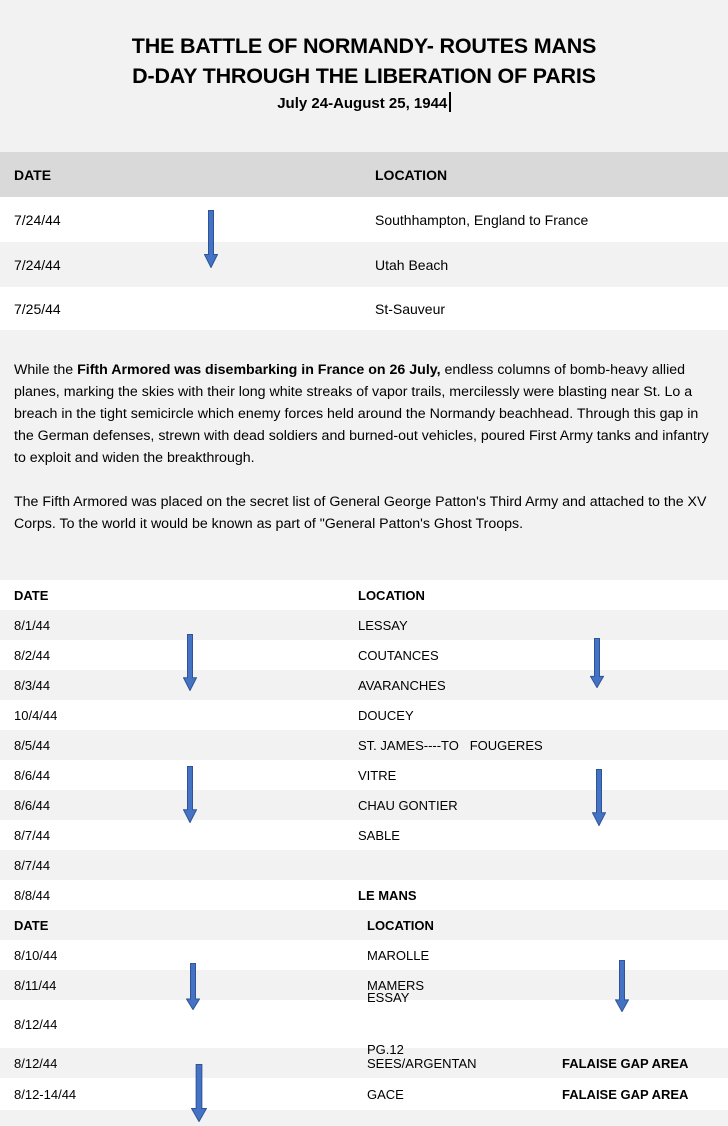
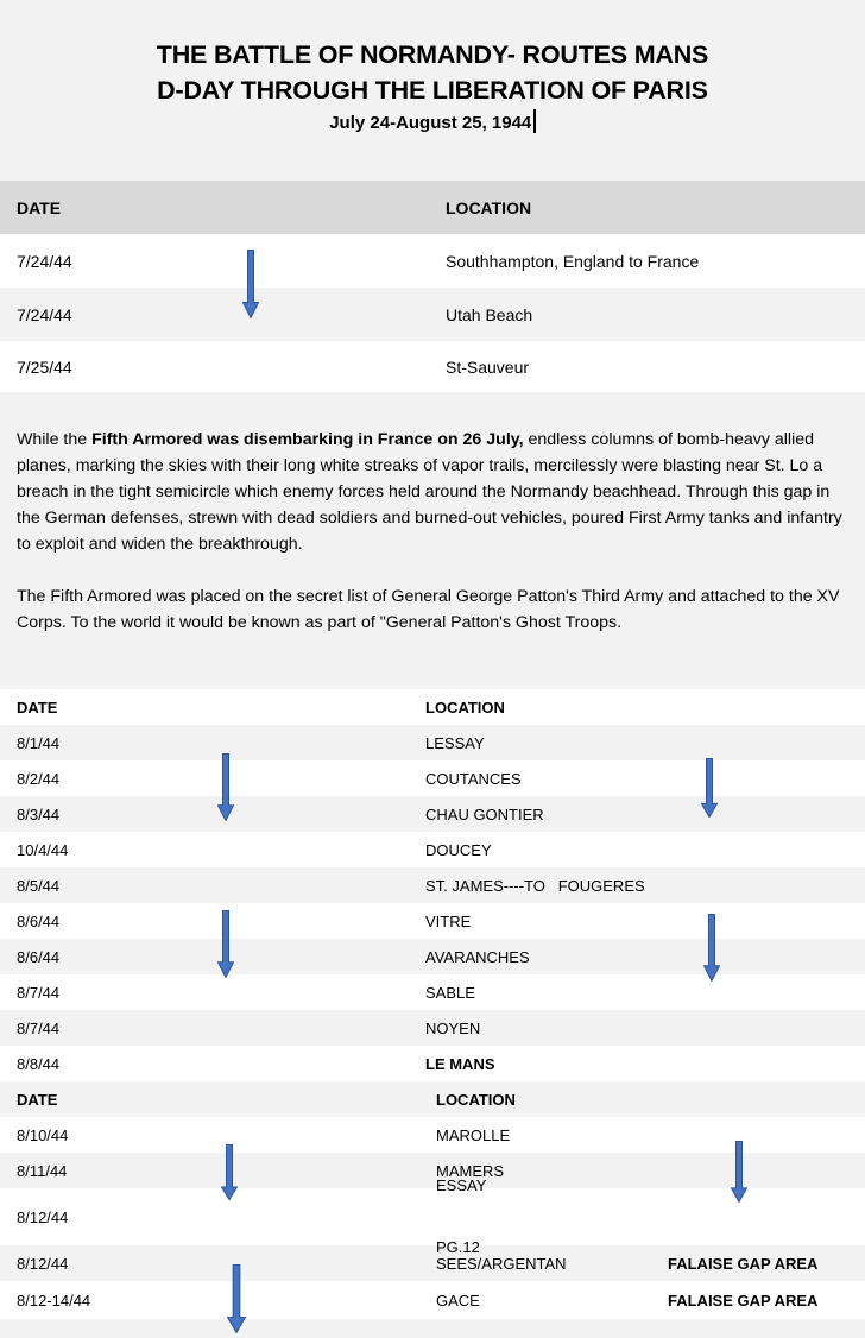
  THE BATTLE OF NORMANDY- ROUTES MANS
  D-DAY THROUGH THE LIBERATION OF PARIS
  July 24-August 25, 1944
  DATE
  LOCATION
  7/24/44
  Southhampton, England to France
  7/24/44
  Utah Beach
  7/25/44
  St-Sauveur
  While the Fifth Armored was disembarking in France on 26 July, endless columns of bomb-heavy allied planes, marking the skies with their long white streaks of vapor trails, mercilessly were blasting near St. Lo a breach in the tight semicircle which enemy forces held around the Normandy beachhead. Through this gap in the German defenses, strewn with dead soldiers and burned-out vehicles, poured First Army tanks and infantry to exploit and widen the breakthrough.
  The Fifth Armored was placed on the secret list of General George Patton's Third Army and attached to the XV Corps. To the world it would be known as part of "General Patton's Ghost Troops.
  DATE
  LOCATION
  8/1/44
  LESSAY
  8/2/44
  COUTANCES
  8/3/44
- AVARANCHES
+ CHAU GONTIER
  10/4/44
  DOUCEY
  8/5/44
  ST. JAMES----TO FOUGERES
  8/6/44
  VITRE
  8/6/44
- CHAU GONTIER
+ AVARANCHES
  8/7/44
  SABLE
  8/7/44
+ NOYEN
  8/8/44
  LE MANS
  DATE
  LOCATION
  8/10/44
  MAROLLE
  8/11/44
  MAMERS
  8/12/44
  ESSAY
  PG.12
  8/12/44
  SEES/ARGENTAN
  FALAISE GAP AREA
  8/12-14/44
  GACE
  FALAISE GAP AREA
